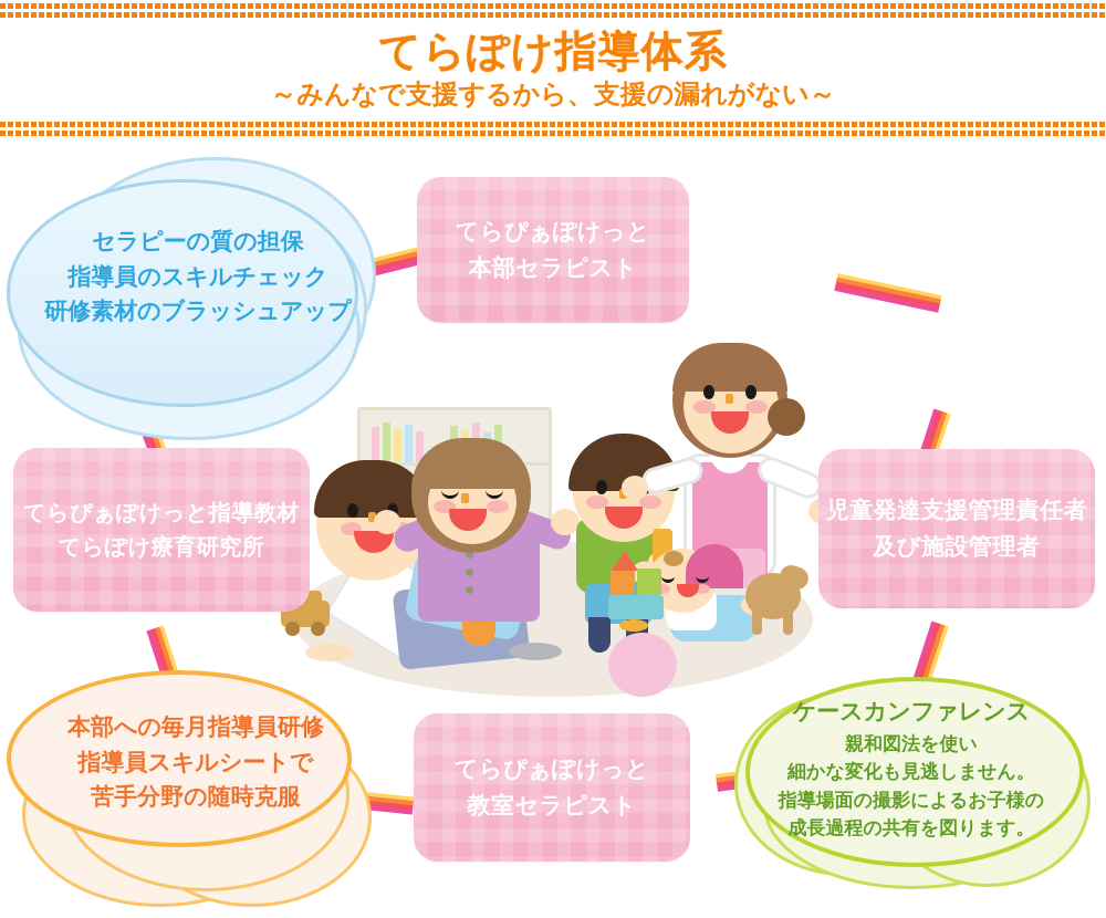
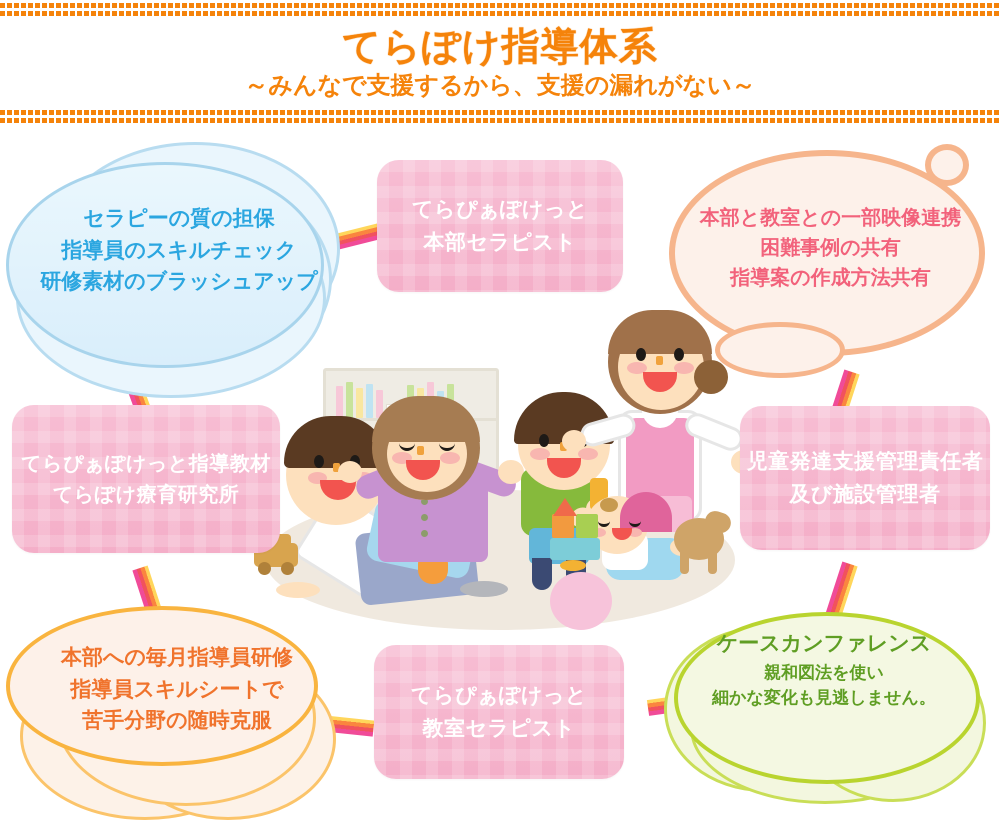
  てらぽけ指導体系
  ～みんなで支援するから、支援の漏れがない～
  セラピーの質の担保
  指導員のスキルチェック
  研修素材のブラッシュアップ
  てらぴぁぽけっと
  本部セラピスト
+ 本部と教室との一部映像連携
+ 困難事例の共有
+ 指導案の作成方法共有
  てらぴぁぽけっと指導教材
  てらぽけ療育研究所
  児童発達支援管理責任者
  及び施設管理者
  本部への毎月指導員研修
  指導員スキルシートで
  苦手分野の随時克服
  てらぴぁぽけっと
  教室セラピスト
  ケースカンファレンス
  親和図法を使い
  細かな変化も見逃しません。
- 指導場面の撮影によるお子様の
- 成長過程の共有を図ります。
